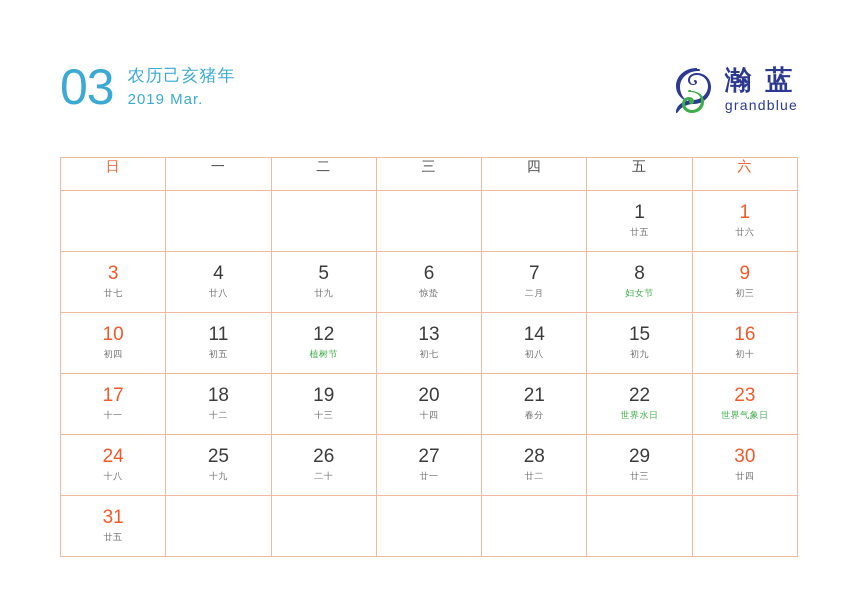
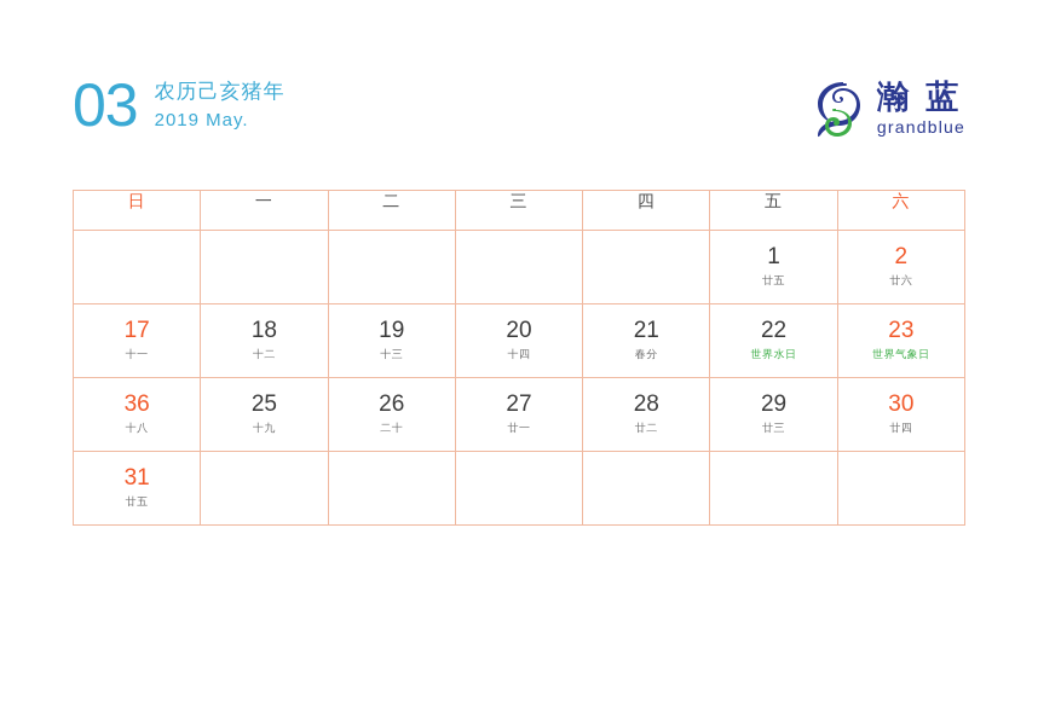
  03
  农历己亥猪年
- 2019 Mar.
+ 2019 May.
  瀚 蓝
  grandblue
  日	一	二	三	四	五	六
- 					1廿五	1廿六
+ 					1廿五	2廿六
- 3廿七	4廿八	5廿九	6惊蛰	7二月	8妇女节	9初三
- 10初四	11初五	12植树节	13初七	14初八	15初九	16初十
  17十一	18十二	19十三	20十四	21春分	22世界水日	23世界气象日
- 24十八	25十九	26二十	27廿一	28廿二	29廿三	30廿四
+ 36十八	25十九	26二十	27廿一	28廿二	29廿三	30廿四
  31廿五
